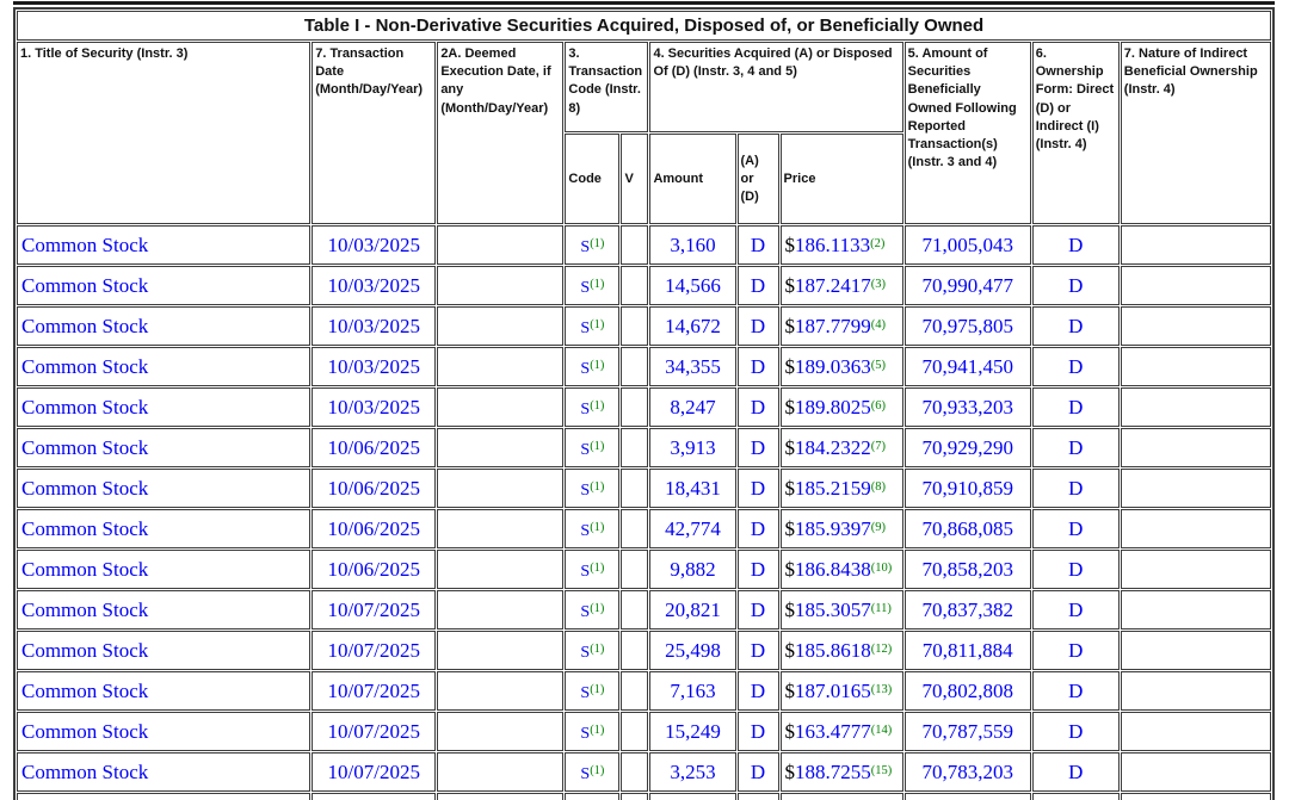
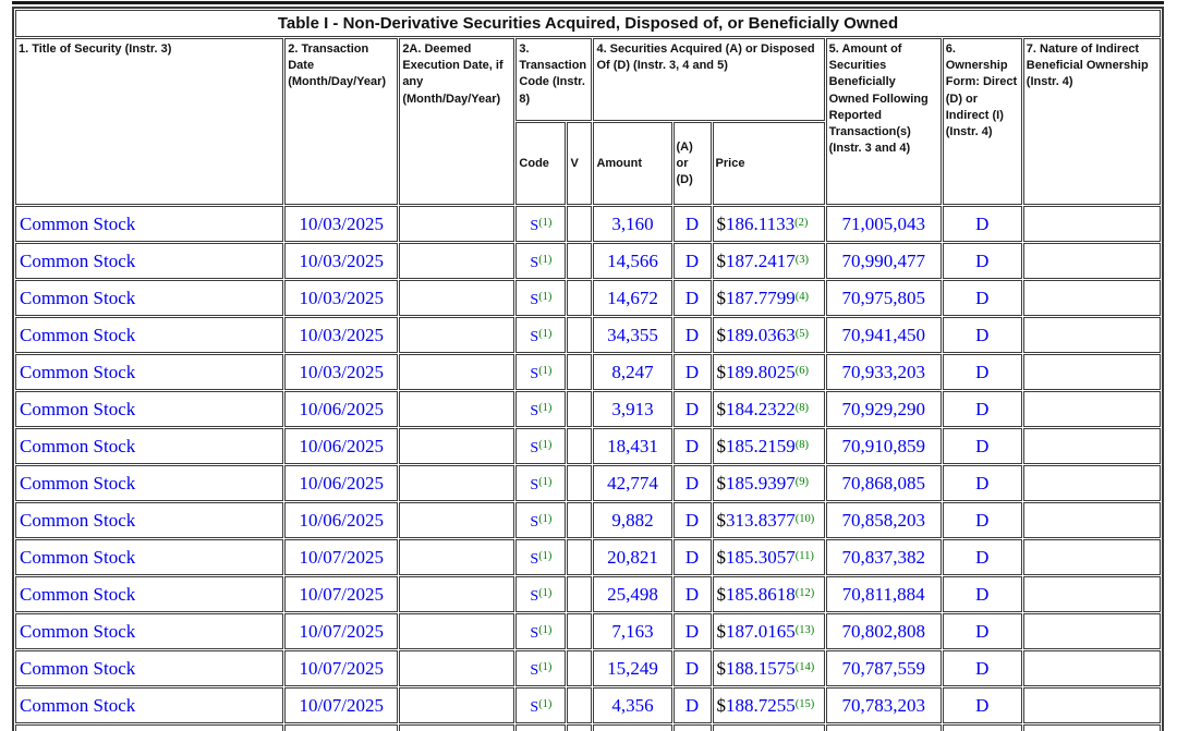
  Table I - Non-Derivative Securities Acquired, Disposed of, or Beneficially Owned
- 1. Title of Security (Instr. 3)	7. Transaction Date (Month/Day/Year)	2A. Deemed Execution Date, if any (Month/Day/Year)	3. Transaction Code (Instr. 8)	4. Securities Acquired (A) or Disposed Of (D) (Instr. 3, 4 and 5)	5. Amount of Securities Beneficially Owned Following Reported Transaction(s) (Instr. 3 and 4)	6. Ownership Form: Direct (D) or Indirect (I) (Instr. 4)	7. Nature of Indirect Beneficial Ownership (Instr. 4)
+ 1. Title of Security (Instr. 3)	2. Transaction Date (Month/Day/Year)	2A. Deemed Execution Date, if any (Month/Day/Year)	3. Transaction Code (Instr. 8)	4. Securities Acquired (A) or Disposed Of (D) (Instr. 3, 4 and 5)	5. Amount of Securities Beneficially Owned Following Reported Transaction(s) (Instr. 3 and 4)	6. Ownership Form: Direct (D) or Indirect (I) (Instr. 4)	7. Nature of Indirect Beneficial Ownership (Instr. 4)
  Code	V	Amount	(A) or (D)	Price
  Common Stock	10/03/2025		S(1)		3,160	D	$186.1133(2)	71,005,043	D
  Common Stock	10/03/2025		S(1)		14,566	D	$187.2417(3)	70,990,477	D
  Common Stock	10/03/2025		S(1)		14,672	D	$187.7799(4)	70,975,805	D
  Common Stock	10/03/2025		S(1)		34,355	D	$189.0363(5)	70,941,450	D
  Common Stock	10/03/2025		S(1)		8,247	D	$189.8025(6)	70,933,203	D
- Common Stock	10/06/2025		S(1)		3,913	D	$184.2322(7)	70,929,290	D
+ Common Stock	10/06/2025		S(1)		3,913	D	$184.2322(8)	70,929,290	D
  Common Stock	10/06/2025		S(1)		18,431	D	$185.2159(8)	70,910,859	D
  Common Stock	10/06/2025		S(1)		42,774	D	$185.9397(9)	70,868,085	D
- Common Stock	10/06/2025		S(1)		9,882	D	$186.8438(10)	70,858,203	D
+ Common Stock	10/06/2025		S(1)		9,882	D	$313.8377(10)	70,858,203	D
  Common Stock	10/07/2025		S(1)		20,821	D	$185.3057(11)	70,837,382	D
  Common Stock	10/07/2025		S(1)		25,498	D	$185.8618(12)	70,811,884	D
  Common Stock	10/07/2025		S(1)		7,163	D	$187.0165(13)	70,802,808	D
- Common Stock	10/07/2025		S(1)		15,249	D	$163.4777(14)	70,787,559	D
+ Common Stock	10/07/2025		S(1)		15,249	D	$188.1575(14)	70,787,559	D
- Common Stock	10/07/2025		S(1)		3,253	D	$188.7255(15)	70,783,203	D
+ Common Stock	10/07/2025		S(1)		4,356	D	$188.7255(15)	70,783,203	D
